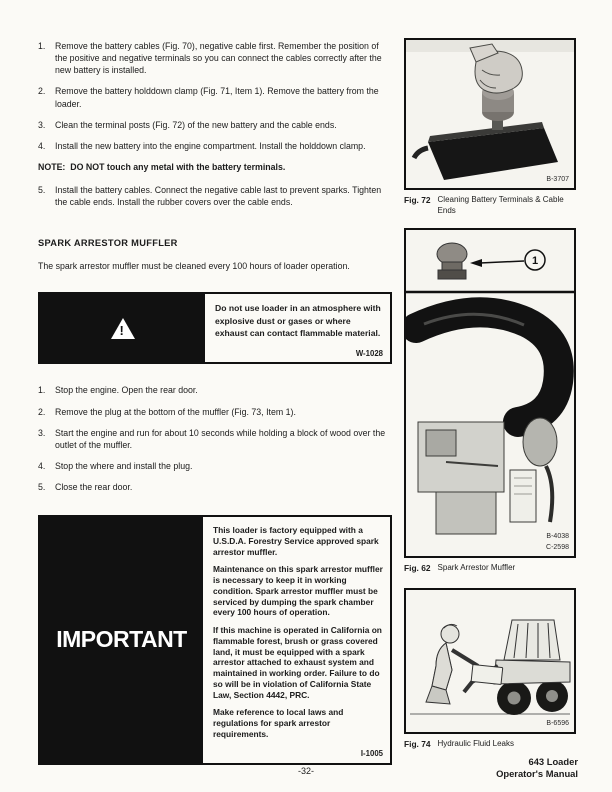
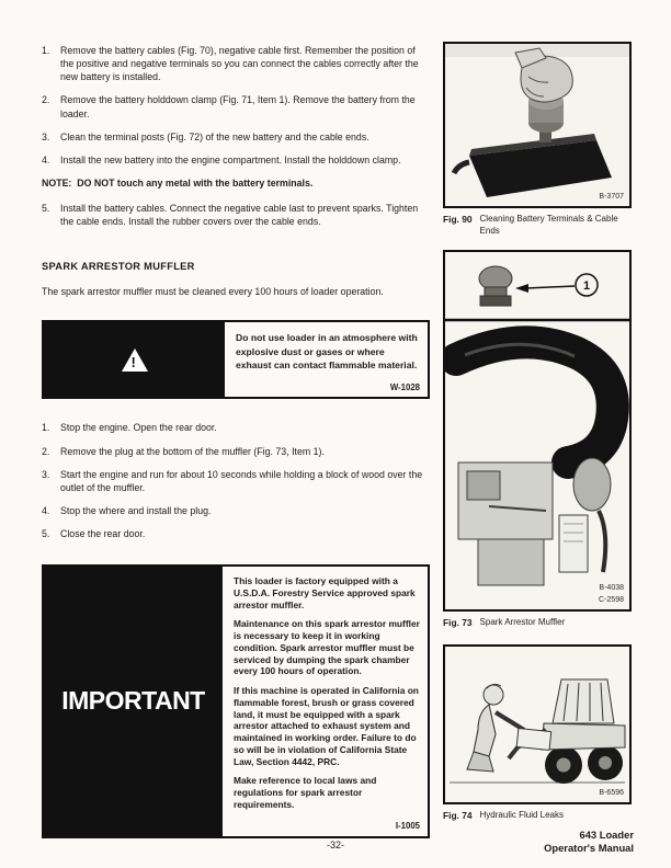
  1.
  Remove the battery cables (Fig. 70), negative cable first. Remember the position of the positive and negative terminals so you can connect the cables correctly after the new battery is installed.
  2.
  Remove the battery holddown clamp (Fig. 71, Item 1). Remove the battery from the loader.
  3.
  Clean the terminal posts (Fig. 72) of the new battery and the cable ends.
  4.
  Install the new battery into the engine compartment. Install the holddown clamp.
  NOTE: DO NOT touch any metal with the battery terminals.
  5.
  Install the battery cables. Connect the negative cable last to prevent sparks. Tighten the cable ends. Install the rubber covers over the cable ends.
  SPARK ARRESTOR MUFFLER
  The spark arrestor muffler must be cleaned every 100 hours of loader operation.
  !
  Do not use loader in an atmosphere with explosive dust or gases or where exhaust can contact flammable material.
  W-1028
  1.
  Stop the engine. Open the rear door.
  2.
  Remove the plug at the bottom of the muffler (Fig. 73, Item 1).
  3.
  Start the engine and run for about 10 seconds while holding a block of wood over the outlet of the muffler.
  4.
  Stop the where and install the plug.
  5.
  Close the rear door.
  IMPORTANT
  This loader is factory equipped with a U.S.D.A. Forestry Service approved spark arrestor muffler.
  Maintenance on this spark arrestor muffler is necessary to keep it in working condition. Spark arrestor muffler must be serviced by dumping the spark chamber every 100 hours of operation.
  If this machine is operated in California on flammable forest, brush or grass covered land, it must be equipped with a spark arrestor attached to exhaust system and maintained in working order. Failure to do so will be in violation of California State Law, Section 4442, PRC.
  Make reference to local laws and regulations for spark arrestor requirements.
  I-1005
- Fig. 72
+ Fig. 90
  Cleaning Battery Terminals & Cable Ends
  1
- Fig. 62
+ Fig. 73
  Spark Arrestor Muffler
  Fig. 74
  Hydraulic Fluid Leaks
  -32-
  643 Loader
  Operator's Manual
